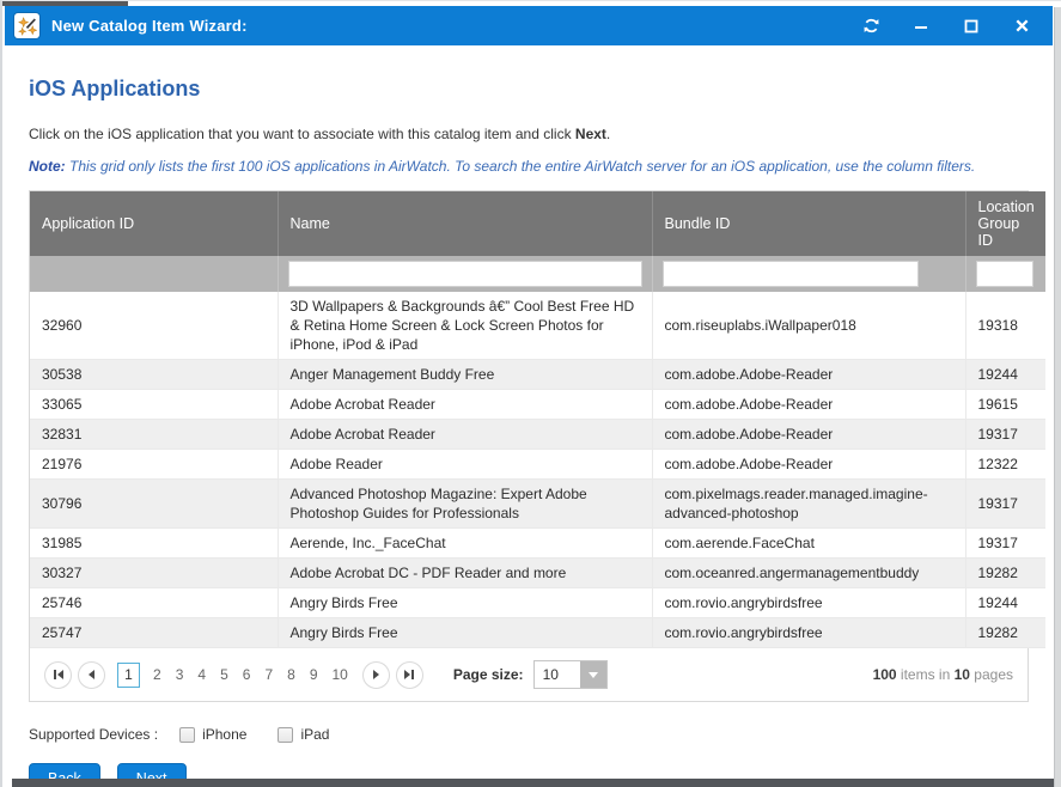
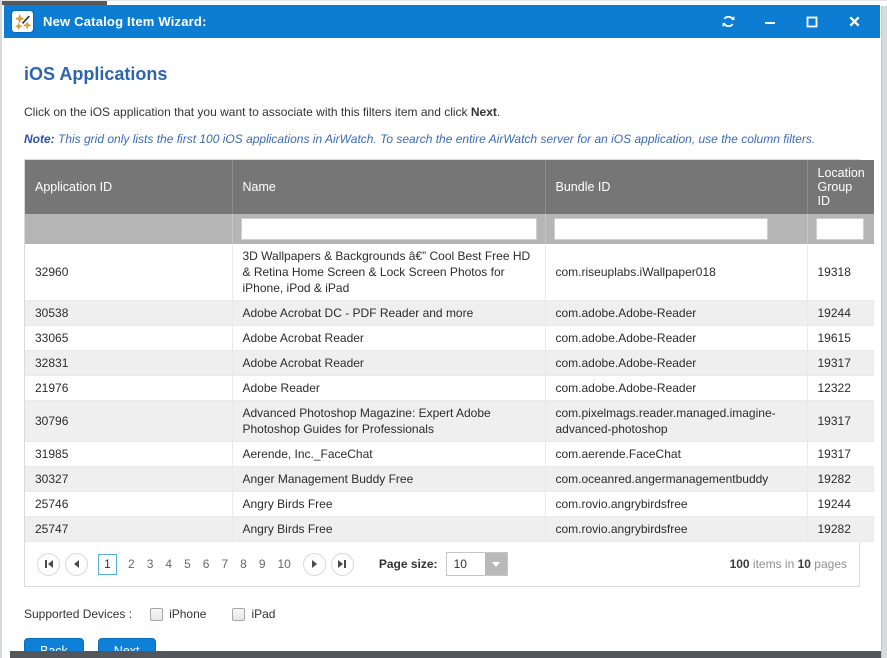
  New Catalog Item Wizard:
  iOS Applications
- Click on the iOS application that you want to associate with this catalog item and click Next.
+ Click on the iOS application that you want to associate with this filters item and click Next.
  Note: This grid only lists the first 100 iOS applications in AirWatch. To search the entire AirWatch server for an iOS application, use the column filters.
  Application ID	Name	Bundle ID	Location Group ID
  32960	3D Wallpapers & Backgrounds â€” Cool Best Free HD & Retina Home Screen & Lock Screen Photos for iPhone, iPod & iPad	com.riseuplabs.iWallpaper018	19318
- 30538	Anger Management Buddy Free	com.adobe.Adobe-Reader	19244
+ 30538	Adobe Acrobat DC - PDF Reader and more	com.adobe.Adobe-Reader	19244
  33065	Adobe Acrobat Reader	com.adobe.Adobe-Reader	19615
  32831	Adobe Acrobat Reader	com.adobe.Adobe-Reader	19317
  21976	Adobe Reader	com.adobe.Adobe-Reader	12322
  30796	Advanced Photoshop Magazine: Expert Adobe Photoshop Guides for Professionals	com.pixelmags.reader.managed.imagine-advanced-photoshop	19317
  31985	Aerende, Inc._FaceChat	com.aerende.FaceChat	19317
- 30327	Adobe Acrobat DC - PDF Reader and more	com.oceanred.angermanagementbuddy	19282
+ 30327	Anger Management Buddy Free	com.oceanred.angermanagementbuddy	19282
  25746	Angry Birds Free	com.rovio.angrybirdsfree	19244
  25747	Angry Birds Free	com.rovio.angrybirdsfree	19282
  1
  2
  3
  4
  5
  6
  7
  8
  9
  10
  Page size:
  10
  100 items in 10 pages
  Supported Devices :
  iPhone
  iPad
